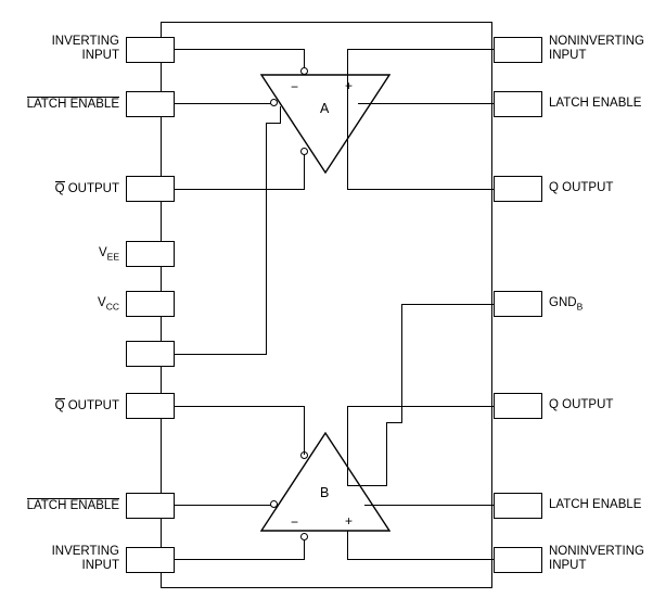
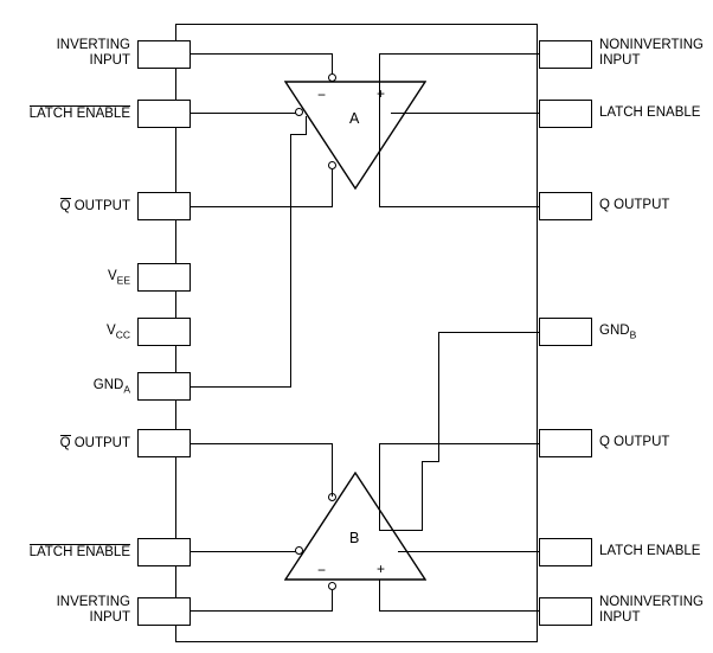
  INVERTING
  INPUT
  LATCH ENABLE
  Q OUTPUT
  VEE
  VCC
+ GNDA
  Q OUTPUT
  LATCH ENABLE
  INVERTING
  INPUT
  NONINVERTING
  INPUT
  LATCH ENABLE
  Q OUTPUT
  GNDB
  Q OUTPUT
  LATCH ENABLE
  NONINVERTING
  INPUT
  A
  −
  +
  B
  −
  +
